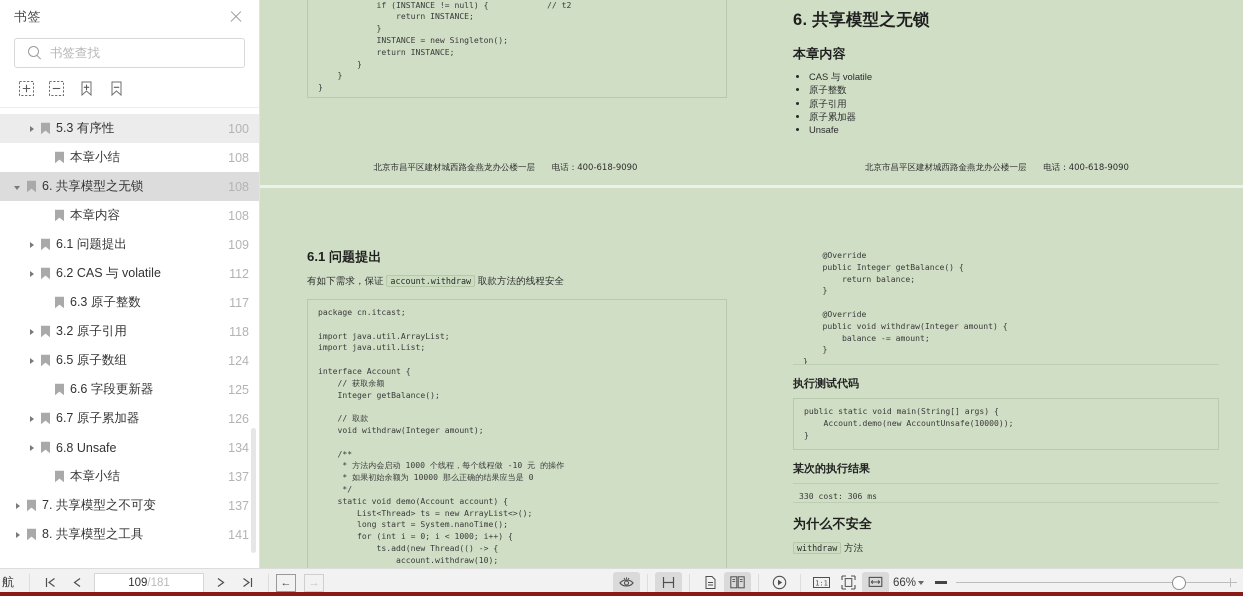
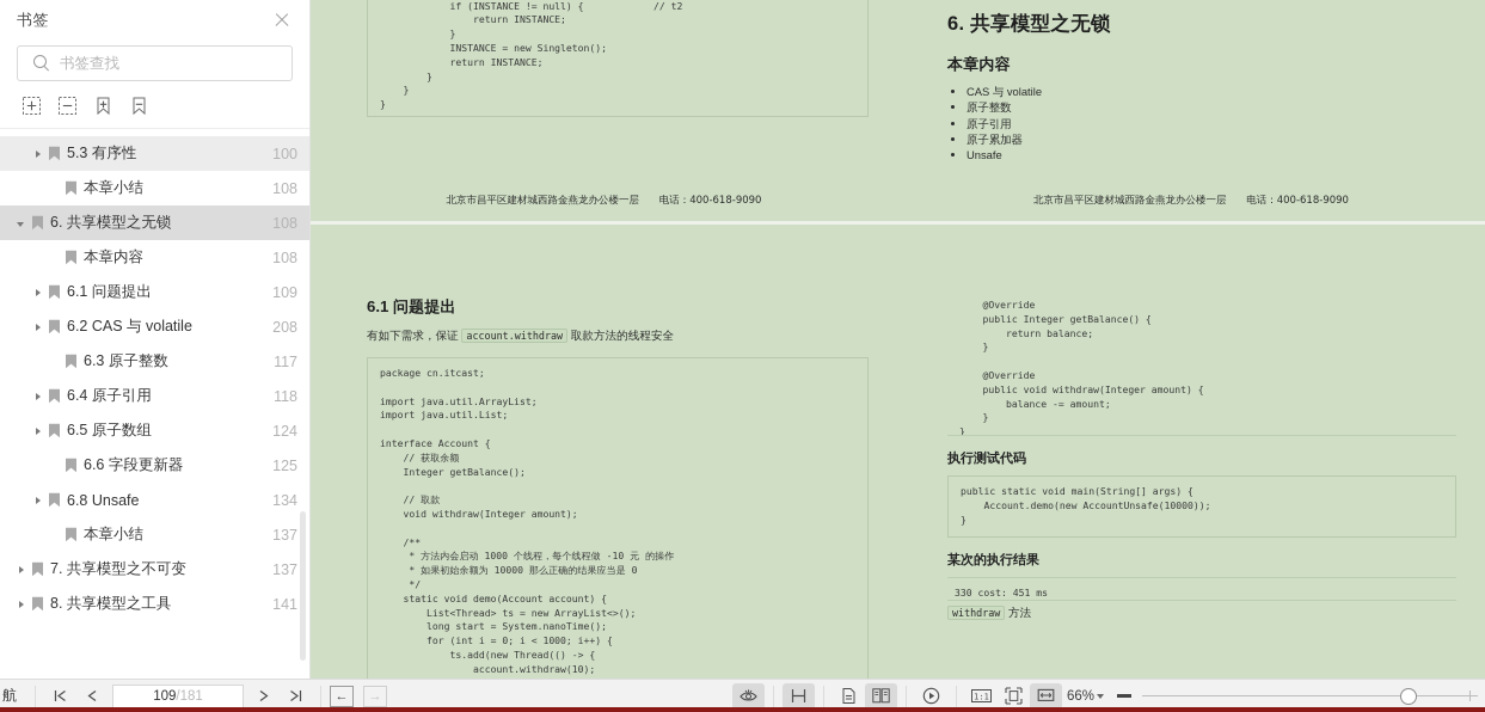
  书签
  书签查找
  5.3 有序性
  100
  本章小结
  108
  6. 共享模型之无锁
  108
  本章内容
  108
  6.1 问题提出
  109
  6.2 CAS 与 volatile
- 112
+ 208
  6.3 原子整数
  117
- 3.2 原子引用
+ 6.4 原子引用
  118
  6.5 原子数组
  124
  6.6 字段更新器
  125
- 6.7 原子累加器
- 126
  6.8 Unsafe
  134
  本章小结
  137
  7. 共享模型之不可变
  137
  8. 共享模型之工具
  141
  if (INSTANCE != null) { // t2
  return INSTANCE;
  }
  INSTANCE = new Singleton();
  return INSTANCE;
  }
  }
  }
  北京市昌平区建材城西路金燕龙办公楼一层 电话：400-618-9090
  6. 共享模型之无锁
  本章内容
  CAS 与 volatile
  原子整数
  原子引用
  原子累加器
  Unsafe
  北京市昌平区建材城西路金燕龙办公楼一层 电话：400-618-9090
  6.1 问题提出
  有如下需求，保证 account.withdraw 取款方法的线程安全
  package cn.itcast;
  import java.util.ArrayList;
  import java.util.List;
  interface Account {
  // 获取余额
  Integer getBalance();
  // 取款
  void withdraw(Integer amount);
  /**
  * 方法内会启动 1000 个线程，每个线程做 -10 元 的操作
  * 如果初始余额为 10000 那么正确的结果应当是 0
  */
  static void demo(Account account) {
  List<Thread> ts = new ArrayList<>();
  long start = System.nanoTime();
  for (int i = 0; i < 1000; i++) {
  ts.add(new Thread(() -> {
  account.withdraw(10);
  @Override
  public Integer getBalance() {
  return balance;
  }
  @Override
  public void withdraw(Integer amount) {
  balance -= amount;
  }
  }
  执行测试代码
  public static void main(String[] args) {
  Account.demo(new AccountUnsafe(10000));
  }
  某次的执行结果
- 330 cost: 306 ms
+ 330 cost: 451 ms
- 为什么不安全
  withdraw 方法
  航
  109
  /
  181
  ←
  →
  1:1
  66%
